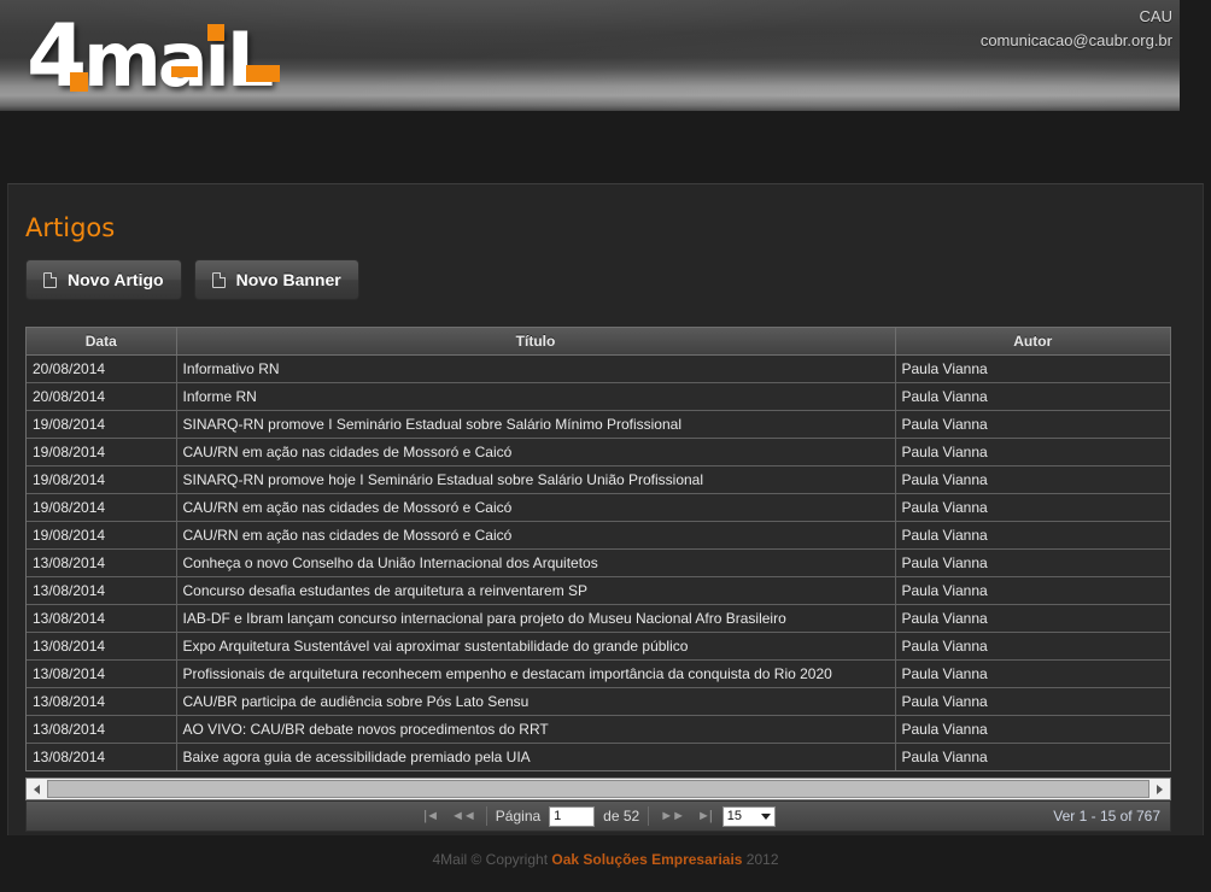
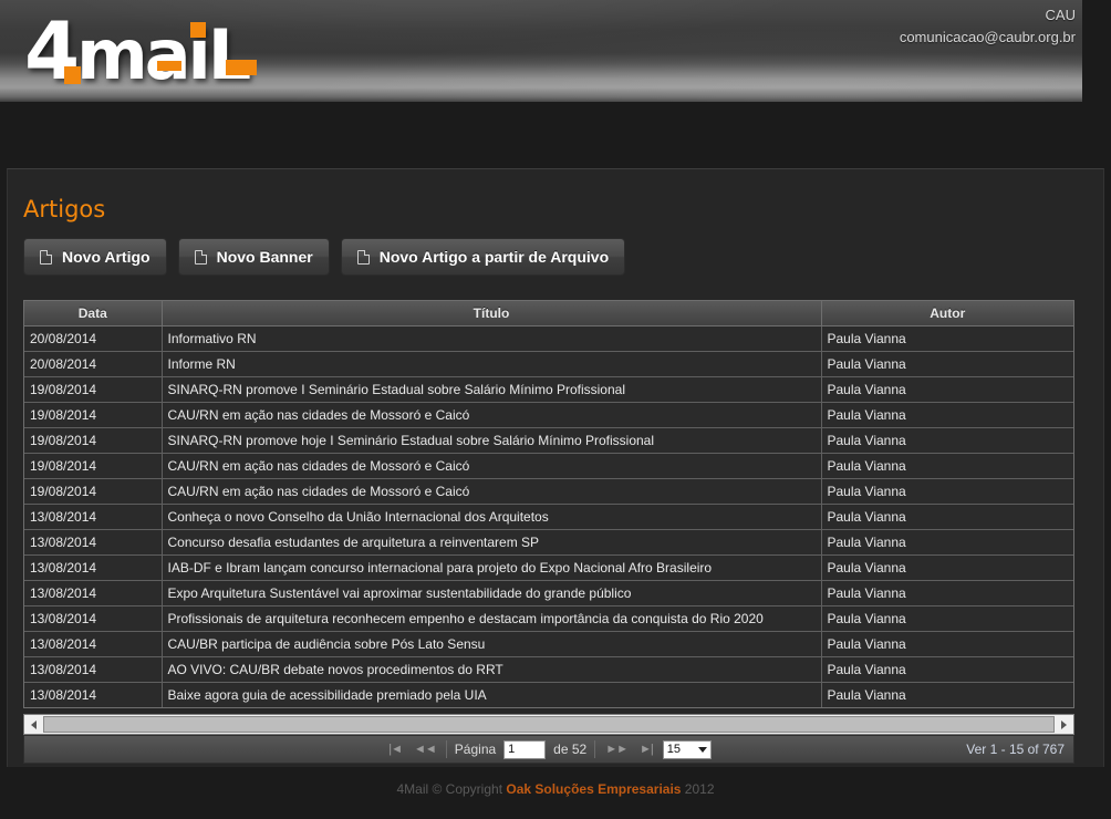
  4maiL
  CAU
  comunicacao@caubr.org.br
  Artigos
  Novo Artigo
  Novo Banner
+ Novo Artigo a partir de Arquivo
  Data	Título	Autor
  20/08/2014	Informativo RN	Paula Vianna
  20/08/2014	Informe RN	Paula Vianna
  19/08/2014	SINARQ-RN promove I Seminário Estadual sobre Salário Mínimo Profissional	Paula Vianna
  19/08/2014	CAU/RN em ação nas cidades de Mossoró e Caicó	Paula Vianna
- 19/08/2014	SINARQ-RN promove hoje I Seminário Estadual sobre Salário União Profissional	Paula Vianna
+ 19/08/2014	SINARQ-RN promove hoje I Seminário Estadual sobre Salário Mínimo Profissional	Paula Vianna
  19/08/2014	CAU/RN em ação nas cidades de Mossoró e Caicó	Paula Vianna
  19/08/2014	CAU/RN em ação nas cidades de Mossoró e Caicó	Paula Vianna
  13/08/2014	Conheça o novo Conselho da União Internacional dos Arquitetos	Paula Vianna
  13/08/2014	Concurso desafia estudantes de arquitetura a reinventarem SP	Paula Vianna
- 13/08/2014	IAB-DF e Ibram lançam concurso internacional para projeto do Museu Nacional Afro Brasileiro	Paula Vianna
+ 13/08/2014	IAB-DF e Ibram lançam concurso internacional para projeto do Expo Nacional Afro Brasileiro	Paula Vianna
  13/08/2014	Expo Arquitetura Sustentável vai aproximar sustentabilidade do grande público	Paula Vianna
  13/08/2014	Profissionais de arquitetura reconhecem empenho e destacam importância da conquista do Rio 2020	Paula Vianna
  13/08/2014	CAU/BR participa de audiência sobre Pós Lato Sensu	Paula Vianna
  13/08/2014	AO VIVO: CAU/BR debate novos procedimentos do RRT	Paula Vianna
  13/08/2014	Baixe agora guia de acessibilidade premiado pela UIA	Paula Vianna
  |◄
  ◄◄
  Página
  1
  de 52
  ►►
  ►|
  15
  Ver 1 - 15 of 767
  4Mail © Copyright Oak Soluções Empresariais 2012
